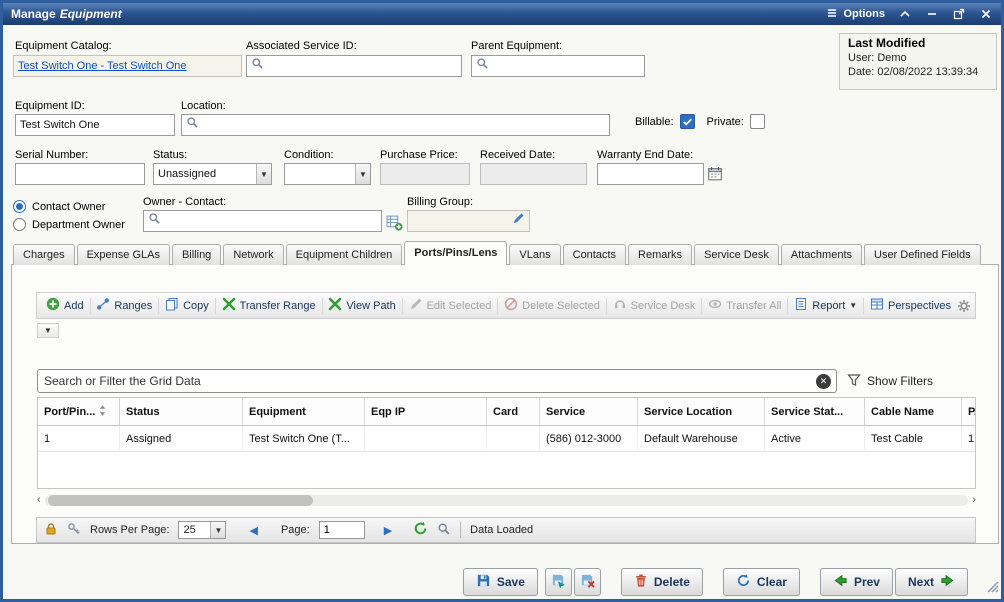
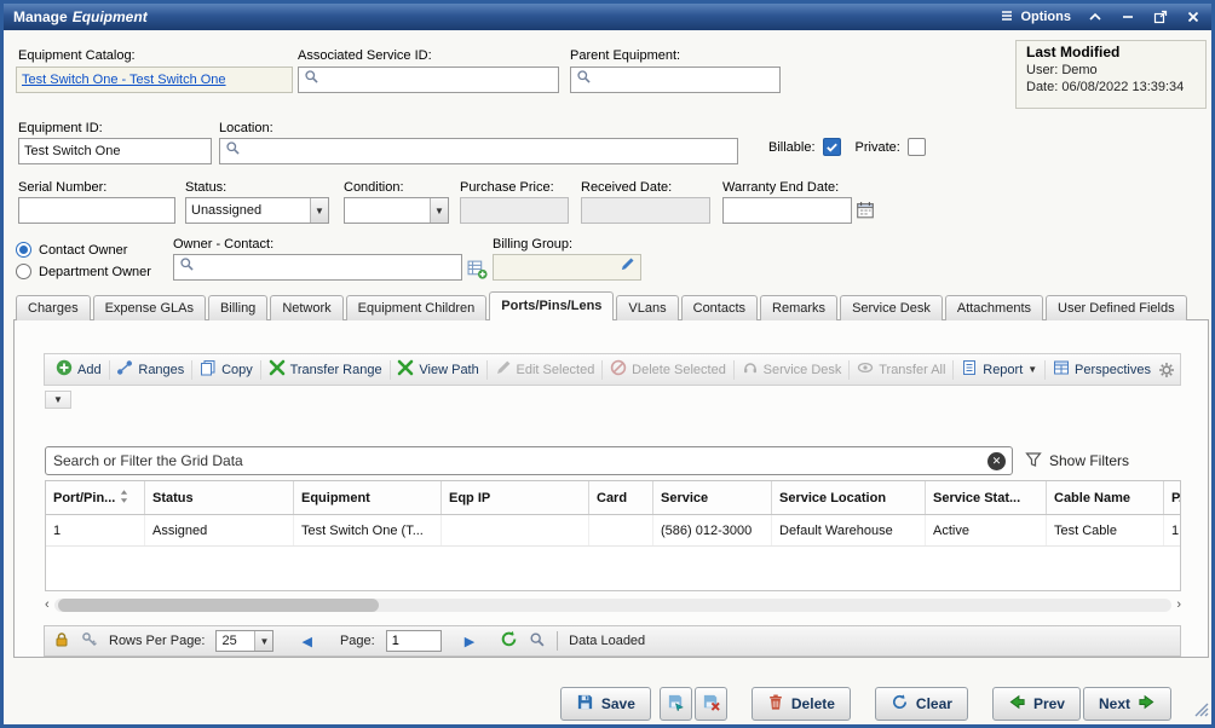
  Manage
  Equipment
  Options
  Equipment Catalog:
  Test Switch One - Test Switch One
  Associated Service ID:
  Parent Equipment:
  Last Modified
  User: Demo
- Date: 02/08/2022 13:39:34
+ Date: 06/08/2022 13:39:34
  Equipment ID:
  Test Switch One
  Location:
  Billable:
  Private:
  Serial Number:
  Status:
  Unassigned
  ▼
  Condition:
  ▼
  Purchase Price:
  Received Date:
  Warranty End Date:
  Contact Owner
  Department Owner
  Owner - Contact:
  Billing Group:
  Charges
  Expense GLAs
  Billing
  Network
  Equipment Children
  Ports/Pins/Lens
  VLans
  Contacts
  Remarks
  Service Desk
  Attachments
  User Defined Fields
  Add
  Ranges
  Copy
  Transfer Range
  View Path
  Edit Selected
  Delete Selected
  Service Desk
  Transfer All
  Report
  ▼
  Perspectives
  ▼
  Search or Filter the Grid Data
  ✕
  Show Filters
  Port/Pin...
  Status
  Equipment
  Eqp IP
  Card
  Service
  Service Location
  Service Stat...
  Cable Name
  1
  Assigned
  Test Switch One (T...
  (586) 012-3000
  Default Warehouse
  Active
  Test Cable
  1
  ‹
  ›
  Rows Per Page:
  25
  ▼
  ◀
  Page:
  1
  ▶
  Data Loaded
  Save
  Delete
  Clear
  Prev
  Next
